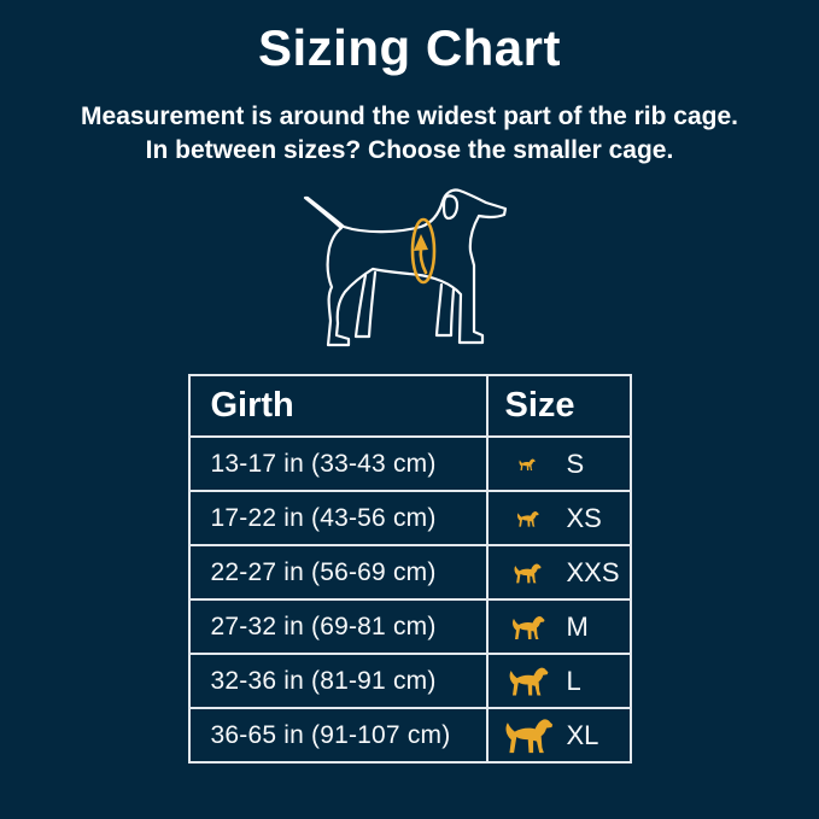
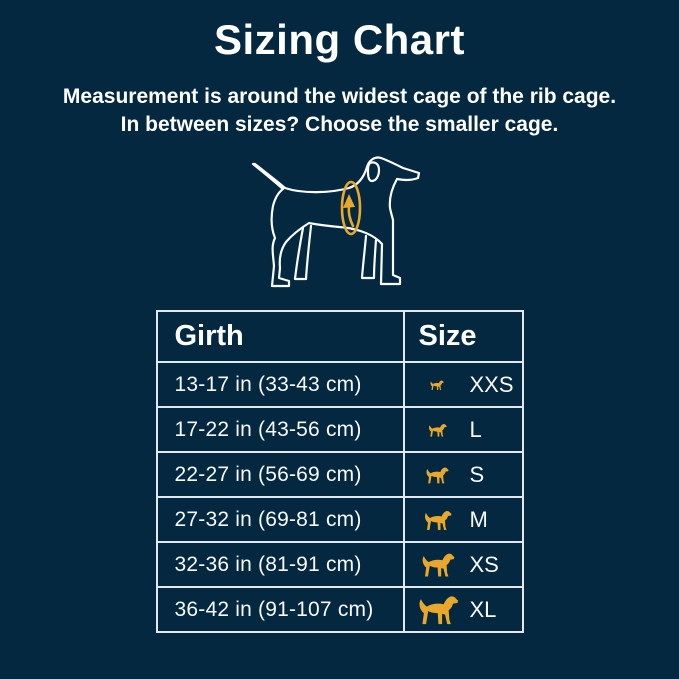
  Sizing Chart
- Measurement is around the widest part of the rib cage.
+ Measurement is around the widest cage of the rib cage.
  In between sizes? Choose the smaller cage.
  Girth	Size
- 13-17 in (33-43 cm)	S
+ 13-17 in (33-43 cm)	XXS
- 17-22 in (43-56 cm)	XS
+ 17-22 in (43-56 cm)	L
- 22-27 in (56-69 cm)	XXS
+ 22-27 in (56-69 cm)	S
  27-32 in (69-81 cm)	M
- 32-36 in (81-91 cm)	L
+ 32-36 in (81-91 cm)	XS
- 36-65 in (91-107 cm)	XL
+ 36-42 in (91-107 cm)	XL
